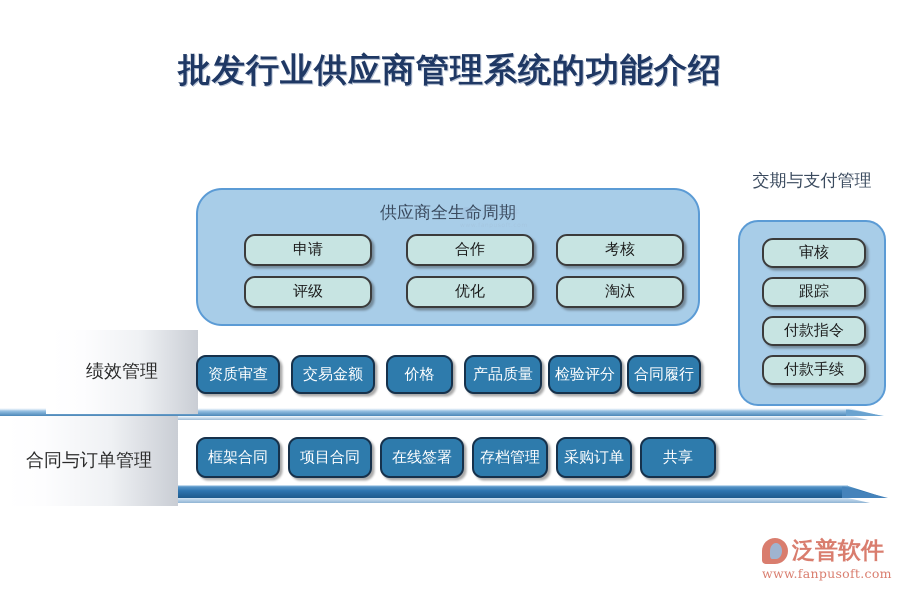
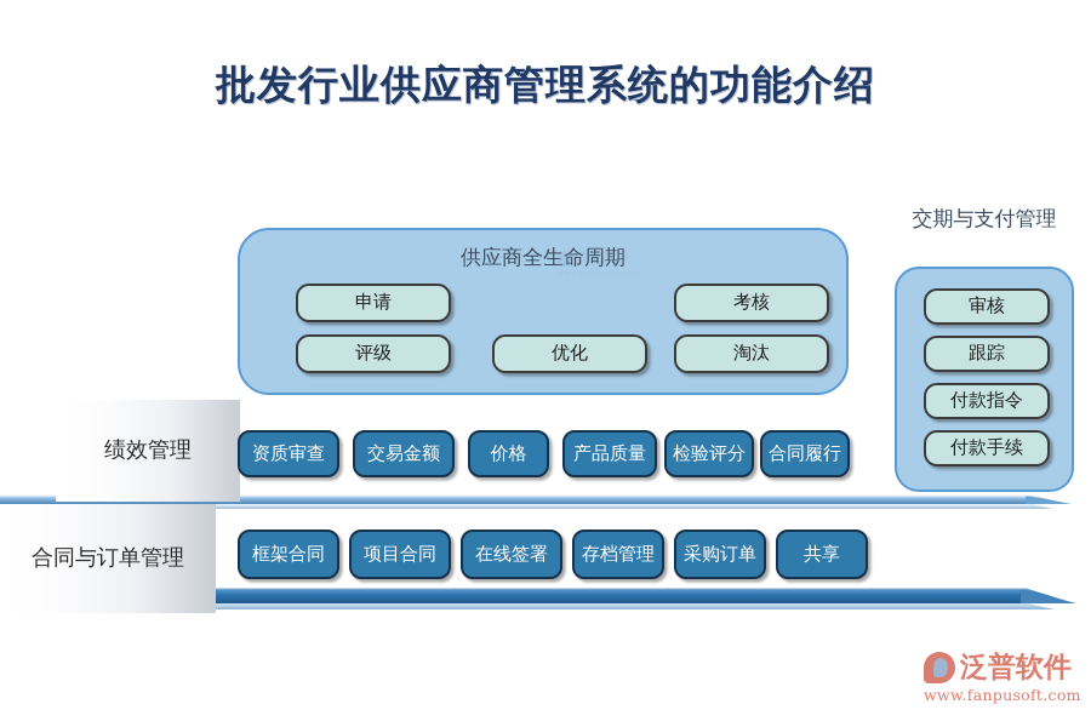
  批发行业供应商管理系统的功能介绍
  供应商全生命周期
  申请
- 合作
  考核
  评级
  优化
  淘汰
  泛普软件
  交期与支付管理
  审核
  跟踪
  付款指令
  付款手续
  绩效管理
  资质审查
  交易金额
  价格
  产品质量
  检验评分
  合同履行
  合同与订单管理
  框架合同
  项目合同
  在线签署
  存档管理
  采购订单
  共享
  泛普软件
  www.fanpusoft.com
